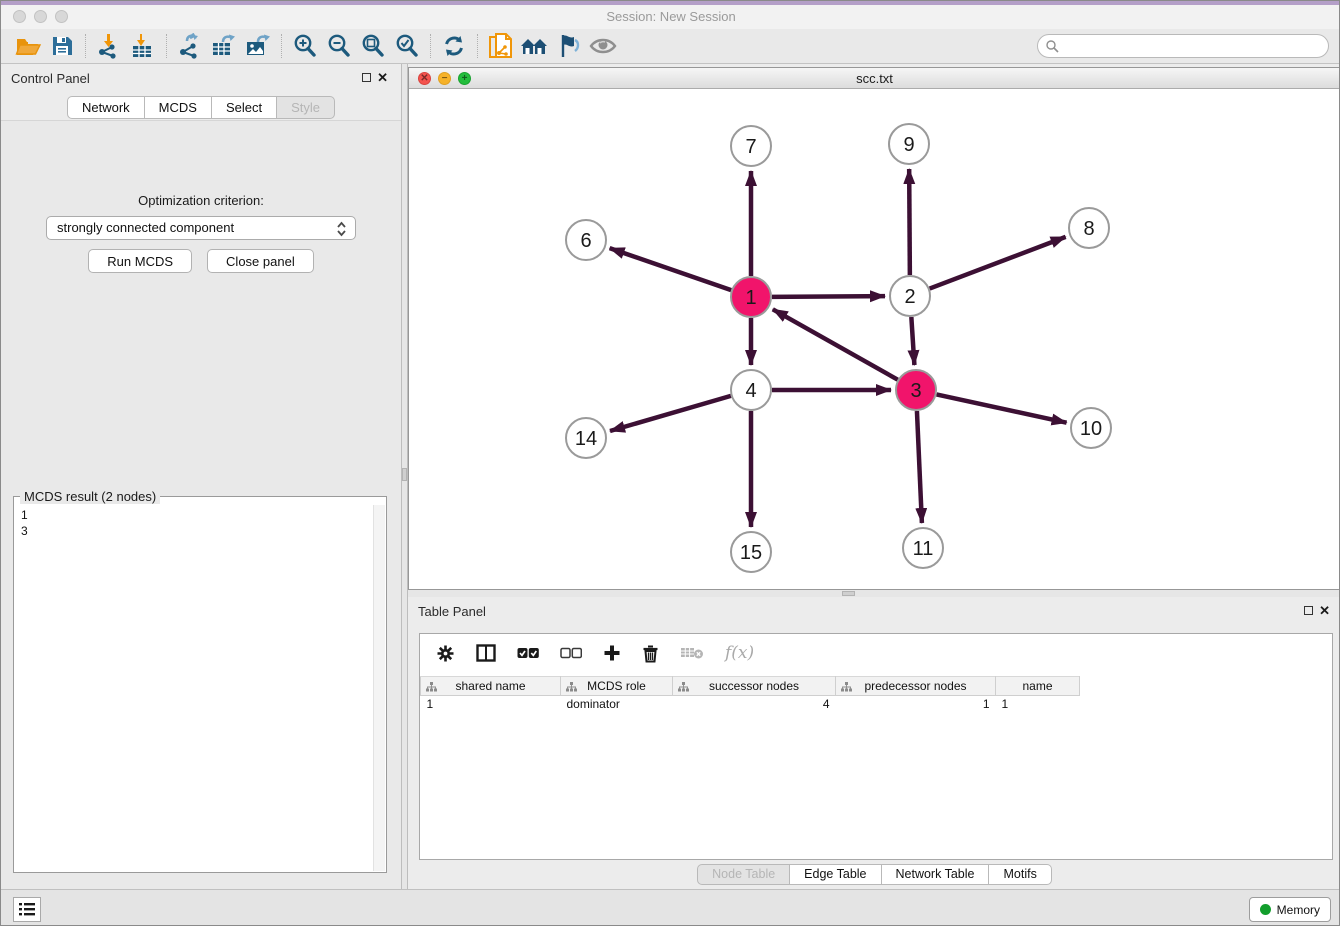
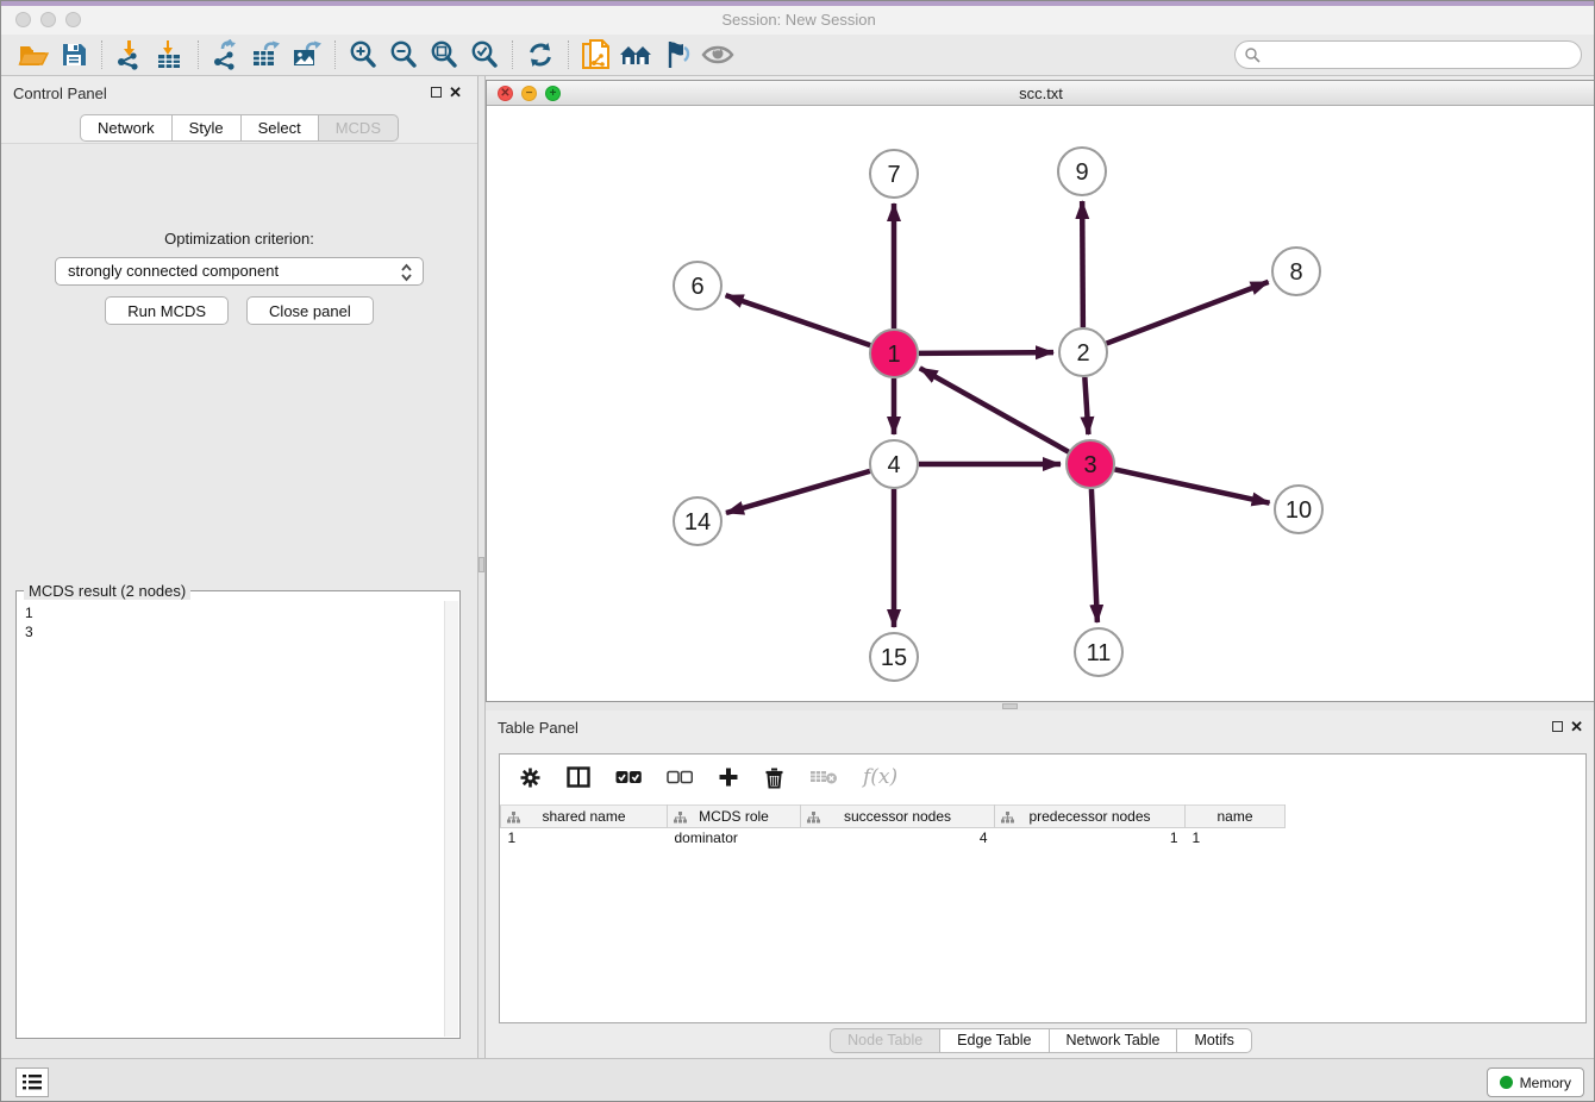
  Session: New Session
  Control Panel
  ✕
  Network
- MCDS
+ Style
  Select
- Style
+ MCDS
  Optimization criterion:
  strongly connected component
  Run MCDS
  Close panel
  MCDS result (2 nodes)
  1
  3
  ✕
  −
  +
  scc.txt
  1
  2
  3
  4
  6
  7
  8
  9
  10
  11
  14
  15
  Table Panel
  ✕
  f(x)
  shared name	MCDS role	successor nodes	predecessor nodes	name
  1	dominator	4	1	1
  Node Table
  Edge Table
  Network Table
  Motifs
  Memory
